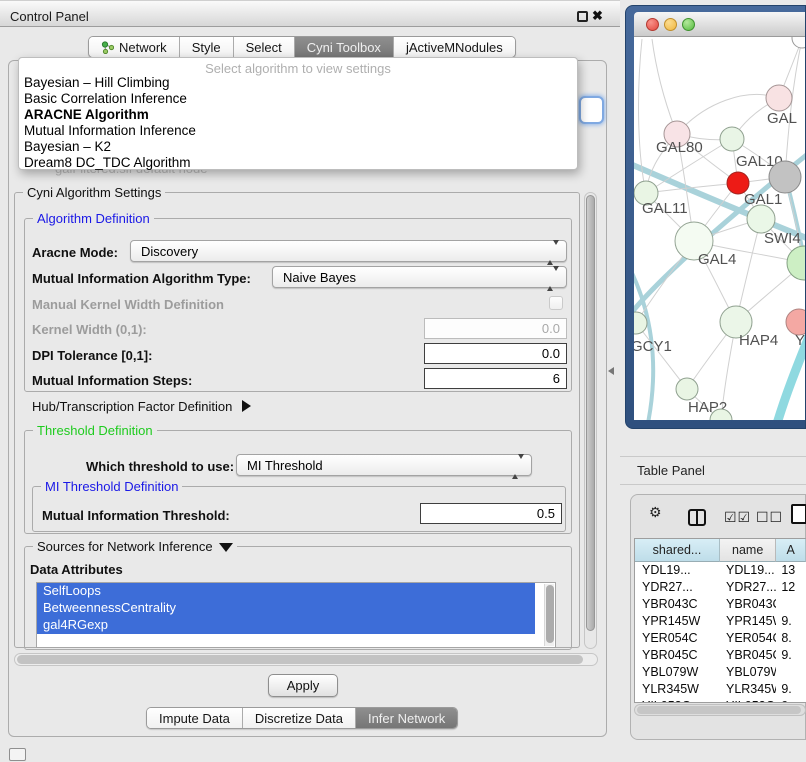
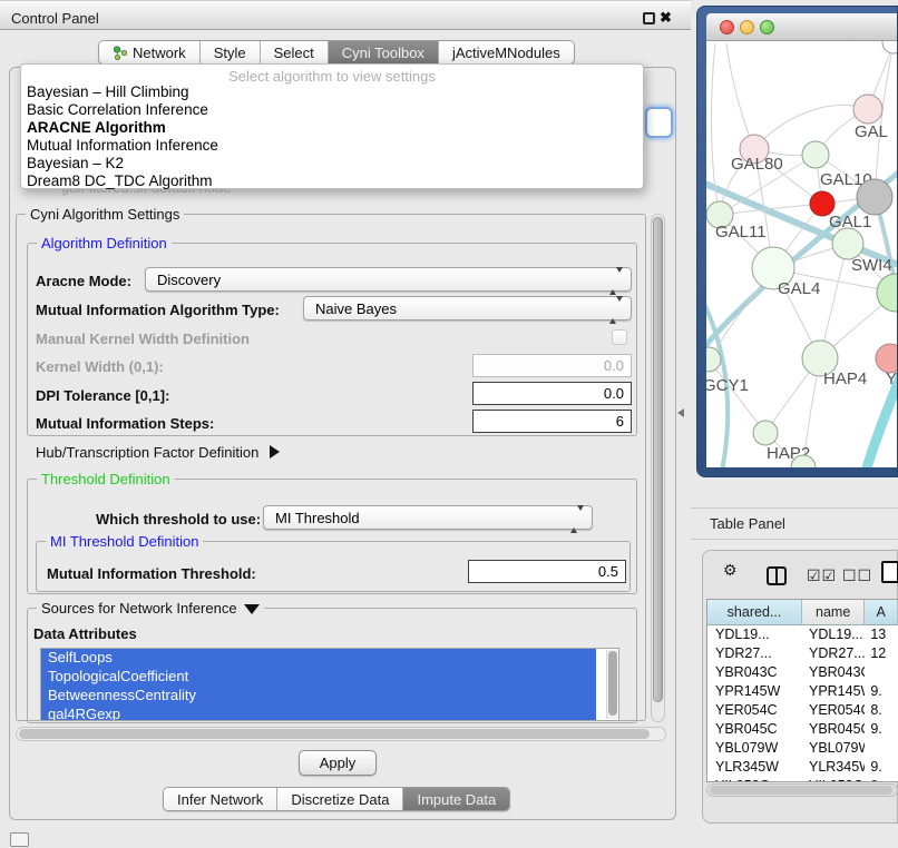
  Control Panel
  ✖
  Network
  Style
  Select
  Cyni Toolbox
  jActiveMNodules
  Select algorithm to view settings
  Bayesian – Hill Climbing
  Basic Correlation Inference
  ARACNE Algorithm
  Mutual Information Inference
  Bayesian – K2
  Dream8 DC_TDC Algorithm
  Cyni Algorithm Settings
  Algorithm Definition
  Aracne Mode:
  Discovery
  Mutual Information Algorithm Type:
  Naive Bayes
  Manual Kernel Width Definition
  Kernel Width (0,1):
  0.0
  DPI Tolerance [0,1]:
  0.0
  Mutual Information Steps:
  6
  Hub/Transcription Factor Definition
  Threshold Definition
  Which threshold to use:
  MI Threshold
  MI Threshold Definition
  Mutual Information Threshold:
  0.5
  Sources for Network Inference
  Data Attributes
  SelfLoops
+ TopologicalCoefficient
  BetweennessCentrality
  gal4RGexp
  Apply
- Impute Data
+ Infer Network
  Discretize Data
- Infer Network
+ Impute Data
  GAL
  GAL80
  GAL10
  GAL11
  GAL1
  SWI4
  GAL4
  GCY1
  HAP4
  Y
  HAP2
  Table Panel
  ⚙
  ☑☑
  ☐☐
  shared...
  name
  A
  YDL19...
  YDL19...
  13
  YDR27...
  YDR27...
  12
  YBR043C
  YBR043
  YPR145W
  YPR145
  9.
  YER054C
  YER054
  8.
  YBR045C
  YBR045
  9.
  YBL079W
  YBL079
  YLR345W
  YLR345
  9.
